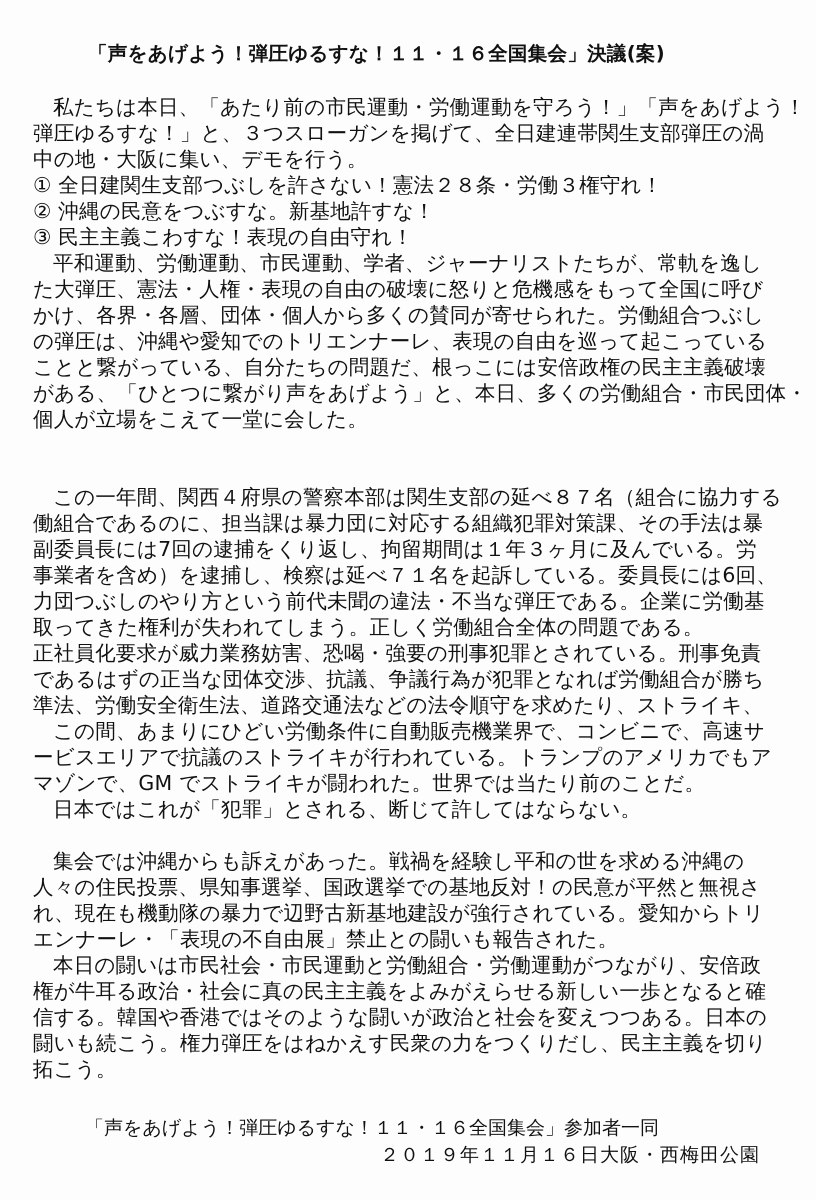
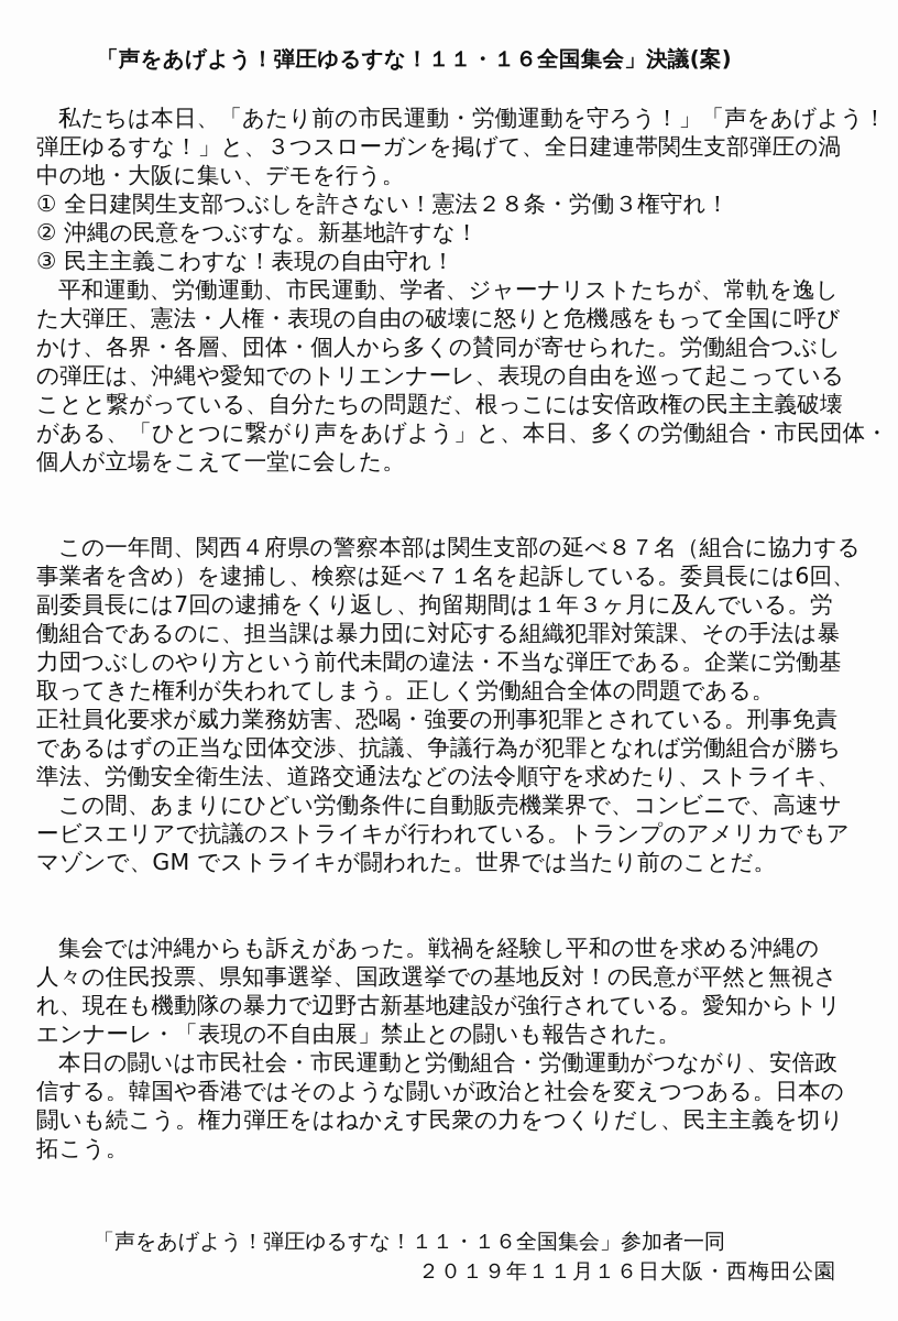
  「声をあげよう！弾圧ゆるすな！１１・１６全国集会」決議(案)
  私たちは本日、「あたり前の市民運動・労働運動を守ろう！」「声をあげよう！
  弾圧ゆるすな！」と、３つスローガンを掲げて、全日建連帯関生支部弾圧の渦
  中の地・大阪に集い、デモを行う。
  ① 全日建関生支部つぶしを許さない！憲法２８条・労働３権守れ！
  ② 沖縄の民意をつぶすな。新基地許すな！
  ③ 民主主義こわすな！表現の自由守れ！
  平和運動、労働運動、市民運動、学者、ジャーナリストたちが、常軌を逸し
  た大弾圧、憲法・人権・表現の自由の破壊に怒りと危機感をもって全国に呼び
  かけ、各界・各層、団体・個人から多くの賛同が寄せられた。労働組合つぶし
  の弾圧は、沖縄や愛知でのトリエンナーレ、表現の自由を巡って起こっている
  ことと繋がっている、自分たちの問題だ、根っこには安倍政権の民主主義破壊
  がある、「ひとつに繋がり声をあげよう」と、本日、多くの労働組合・市民団体・
  個人が立場をこえて一堂に会した。
  この一年間、関西４府県の警察本部は関生支部の延べ８７名（組合に協力する
- 働組合であるのに、担当課は暴力団に対応する組織犯罪対策課、その手法は暴
+ 事業者を含め）を逮捕し、検察は延べ７１名を起訴している。委員長には6回、
  副委員長には7回の逮捕をくり返し、拘留期間は１年３ヶ月に及んでいる。労
- 事業者を含め）を逮捕し、検察は延べ７１名を起訴している。委員長には6回、
+ 働組合であるのに、担当課は暴力団に対応する組織犯罪対策課、その手法は暴
  力団つぶしのやり方という前代未聞の違法・不当な弾圧である。企業に労働基
  取ってきた権利が失われてしまう。正しく労働組合全体の問題である。
  正社員化要求が威力業務妨害、恐喝・強要の刑事犯罪とされている。刑事免責
  であるはずの正当な団体交渉、抗議、争議行為が犯罪となれば労働組合が勝ち
  準法、労働安全衛生法、道路交通法などの法令順守を求めたり、ストライキ、
  この間、あまりにひどい労働条件に自動販売機業界で、コンビニで、高速サ
  ービスエリアで抗議のストライキが行われている。トランプのアメリカでもア
  マゾンで、GM でストライキが闘われた。世界では当たり前のことだ。
- 日本ではこれが「犯罪」とされる、断じて許してはならない。
  集会では沖縄からも訴えがあった。戦禍を経験し平和の世を求める沖縄の
  人々の住民投票、県知事選挙、国政選挙での基地反対！の民意が平然と無視さ
  れ、現在も機動隊の暴力で辺野古新基地建設が強行されている。愛知からトリ
  エンナーレ・「表現の不自由展」禁止との闘いも報告された。
  本日の闘いは市民社会・市民運動と労働組合・労働運動がつながり、安倍政
- 権が牛耳る政治・社会に真の民主主義をよみがえらせる新しい一歩となると確
  信する。韓国や香港ではそのような闘いが政治と社会を変えつつある。日本の
  闘いも続こう。権力弾圧をはねかえす民衆の力をつくりだし、民主主義を切り
  拓こう。
  「声をあげよう！弾圧ゆるすな！１１・１６全国集会」参加者一同
  ２０１９年１１月１６日大阪・西梅田公園
